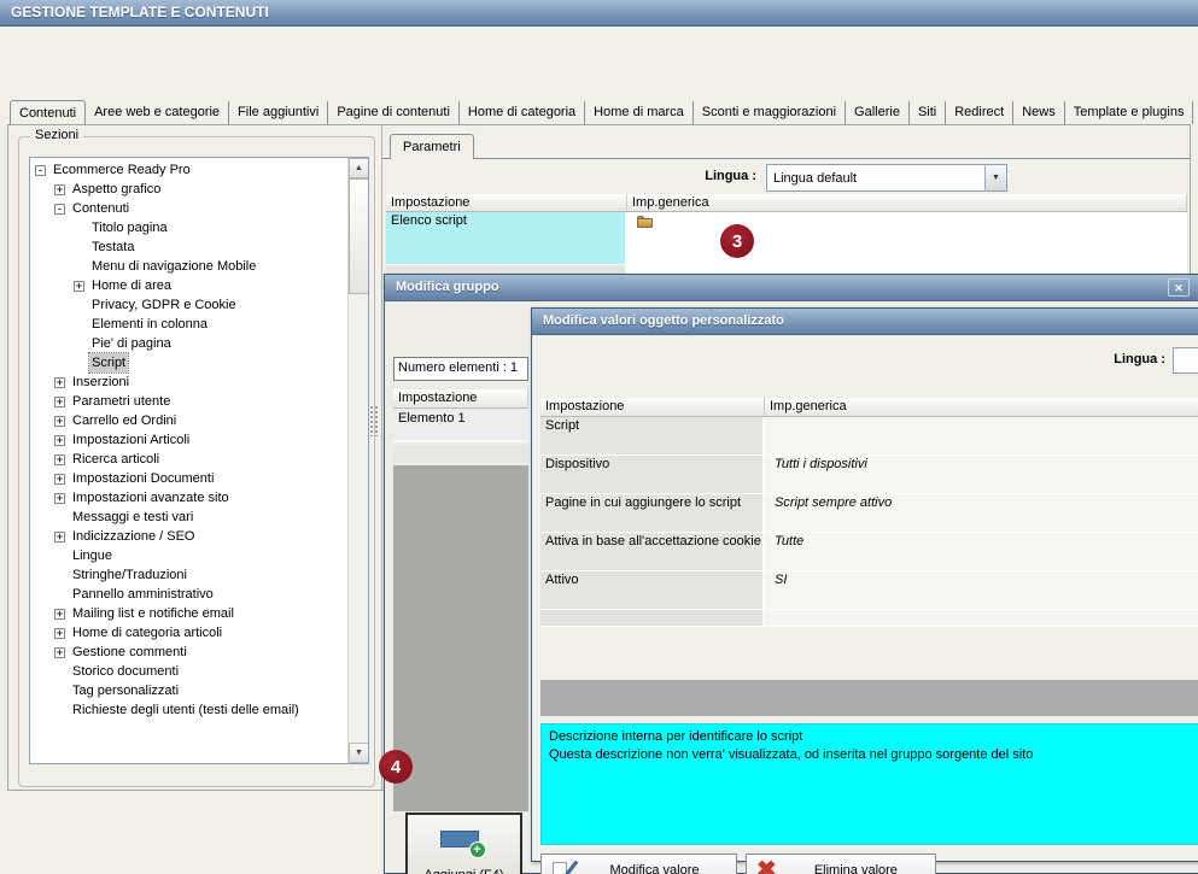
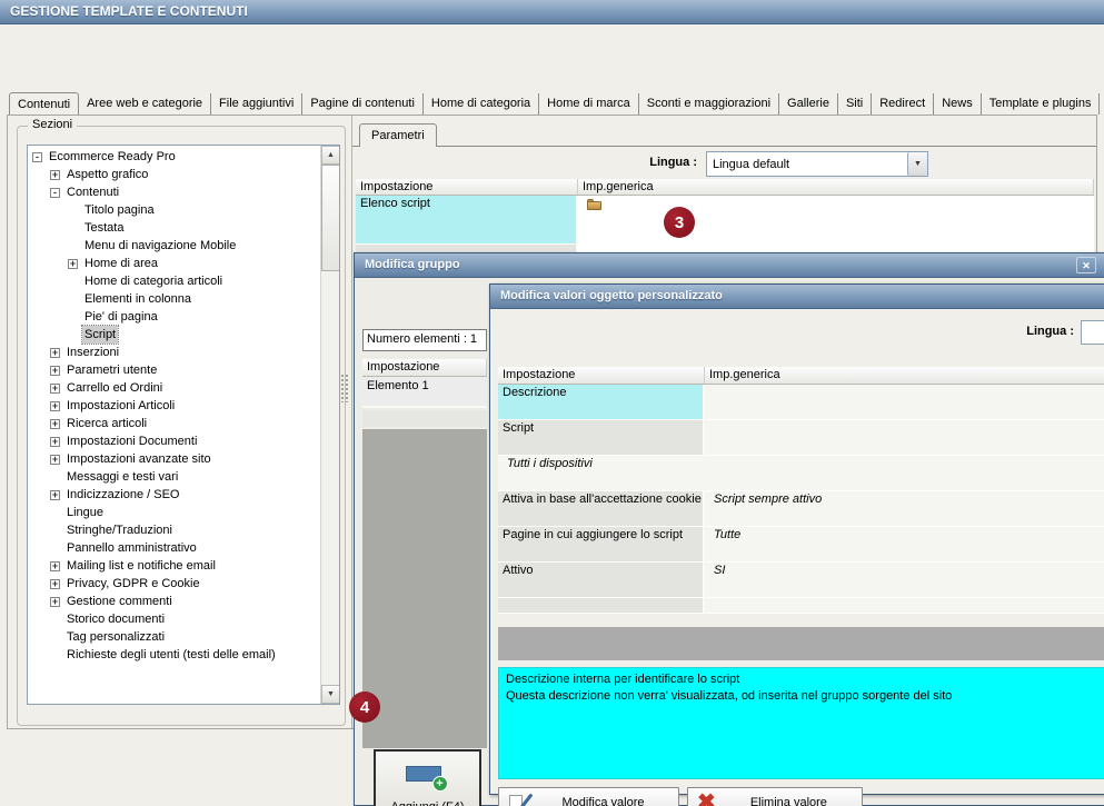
  GESTIONE TEMPLATE E CONTENUTI
  Contenuti
  Aree web e categorie
  File aggiuntivi
  Pagine di contenuti
  Home di categoria
  Home di marca
  Sconti e maggiorazioni
  Gallerie
  Siti
  Redirect
  News
  Template e plugins
  Sezioni
  -
  Ecommerce Ready Pro
  +
  Aspetto grafico
  -
  Contenuti
  Titolo pagina
  Testata
  Menu di navigazione Mobile
  +
  Home di area
- Privacy, GDPR e Cookie
+ Home di categoria articoli
  Elementi in colonna
  Pie' di pagina
  Script
  +
  Inserzioni
  +
  Parametri utente
  +
  Carrello ed Ordini
  +
  Impostazioni Articoli
  +
  Ricerca articoli
  +
  Impostazioni Documenti
  +
  Impostazioni avanzate sito
  Messaggi e testi vari
  +
  Indicizzazione / SEO
  Lingue
  Stringhe/Traduzioni
  Pannello amministrativo
  +
  Mailing list e notifiche email
  +
- Home di categoria articoli
+ Privacy, GDPR e Cookie
  +
  Gestione commenti
  Storico documenti
  Tag personalizzati
  Richieste degli utenti (testi delle email)
  Parametri
  Lingua :
  Lingua default
  Impostazione
  Imp.generica
  Elenco script
  3
  Modifica gruppo
  ✕
  Numero elementi : 1
  Impostazione
  Elemento 1
  +
  Modifica valori oggetto personalizzato
  Lingua :
  Impostazione
  Imp.generica
+ Descrizione
  Script
- Dispositivo
  Tutti i dispositivi
- Pagine in cui aggiungere lo script
+ Attiva in base all'accettazione cookie
  Script sempre attivo
- Attiva in base all'accettazione cookie
+ Pagine in cui aggiungere lo script
  Tutte
  Attivo
  SI
  Descrizione interna per identificare lo script
  Questa descrizione non verra' visualizzata, od inserita nel gruppo sorgente del sito
  Modifica valore
  ✖
  Elimina valore
  4
